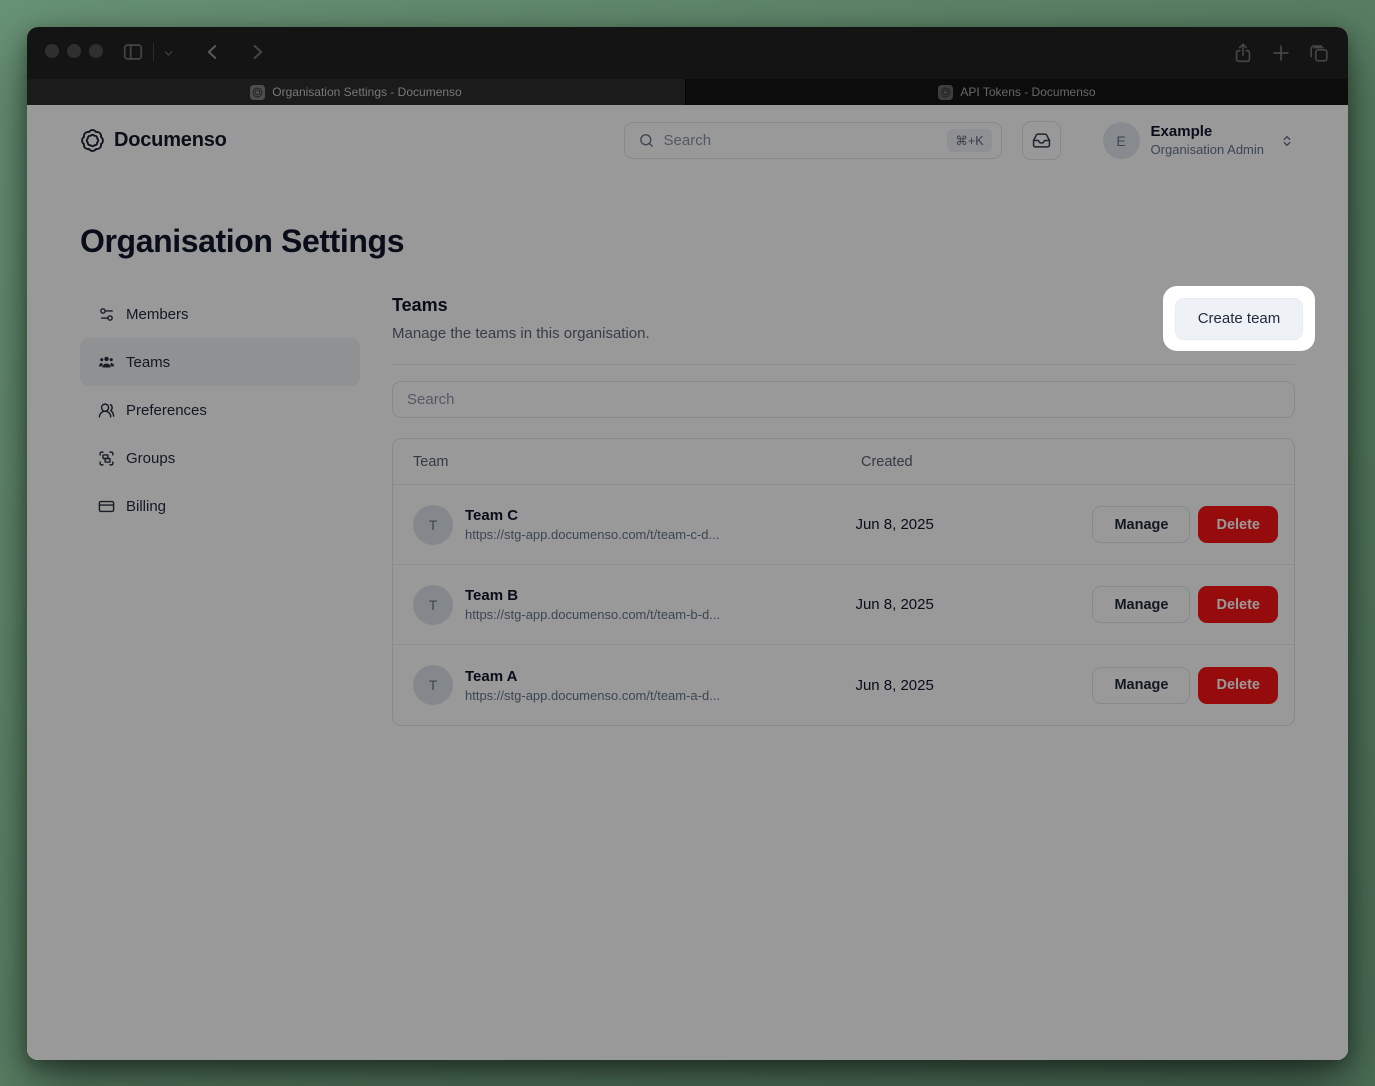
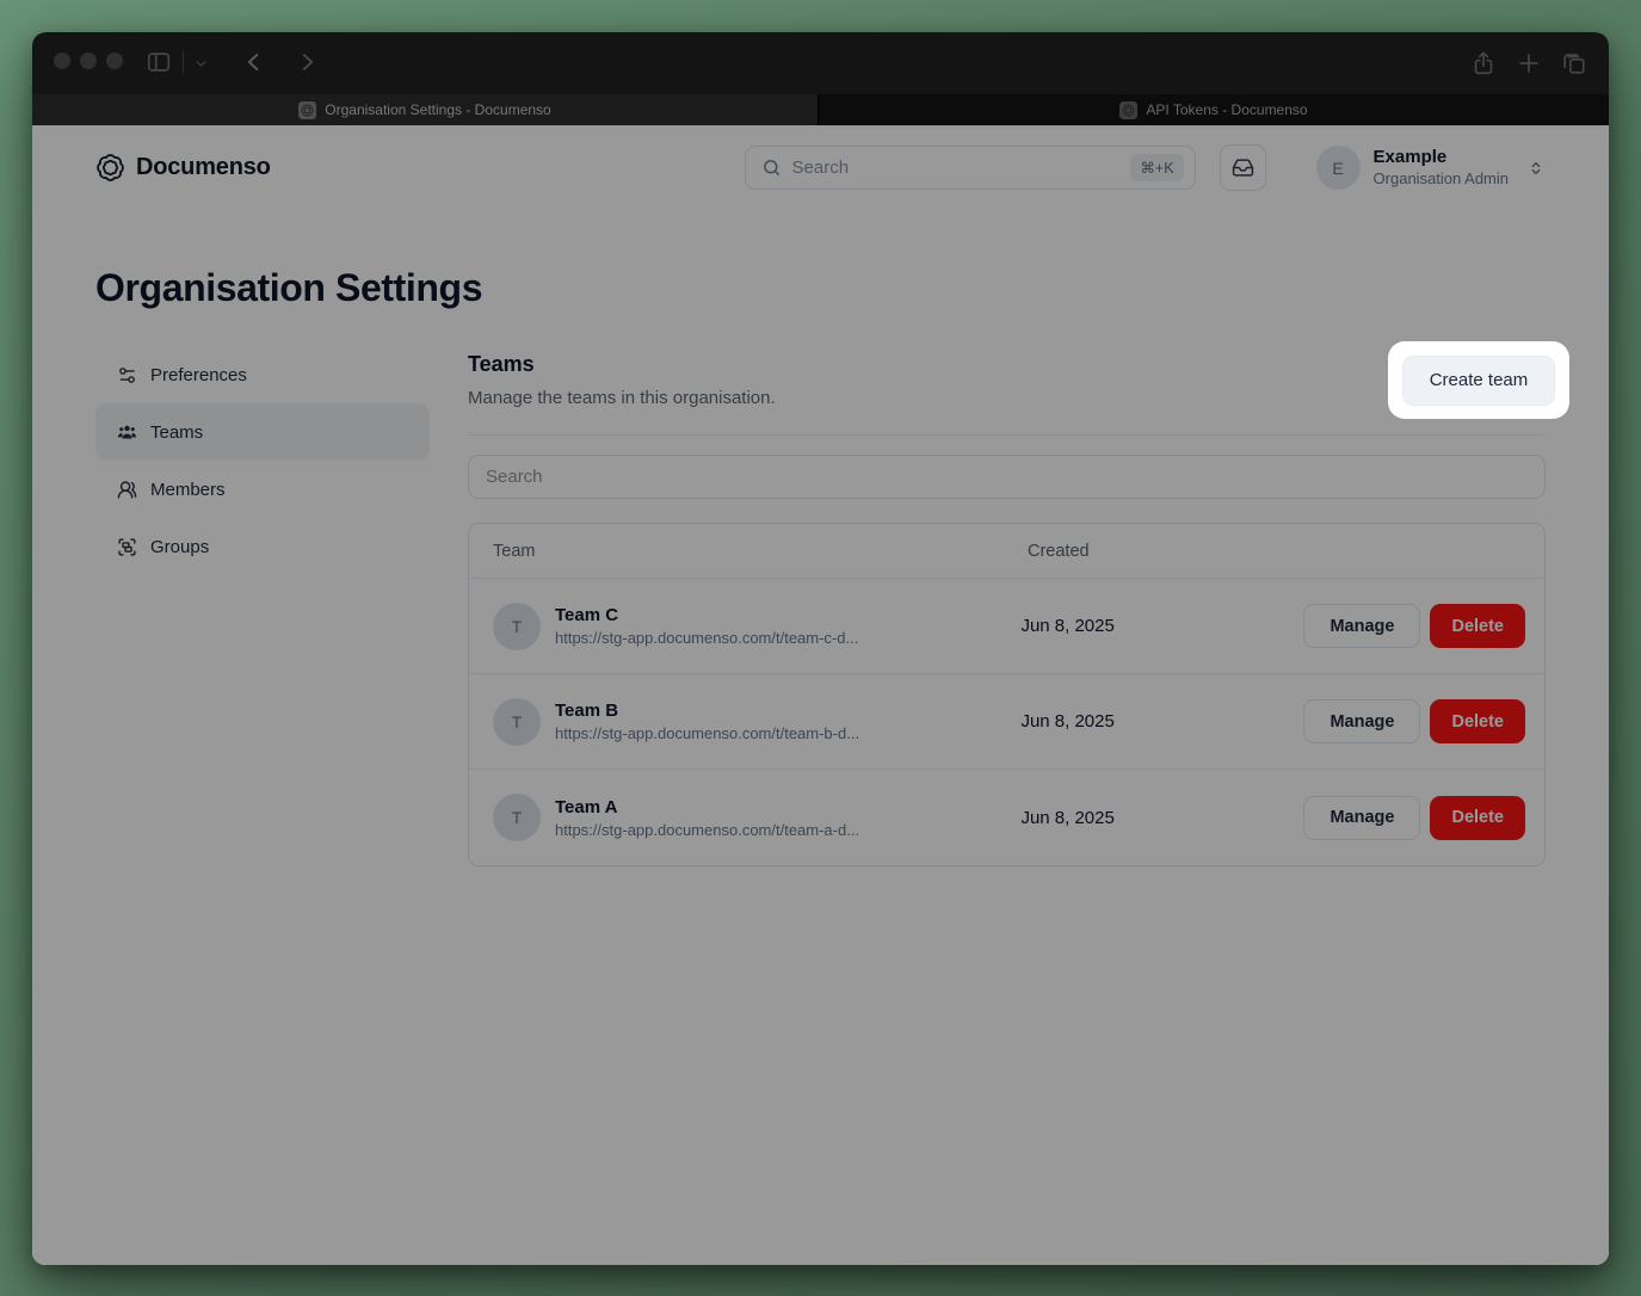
  Organisation Settings - Documenso
  API Tokens - Documenso
  Documenso
  Search
  ⌘+K
  E
  Example
  Organisation Admin
  Organisation Settings
- Members
+ Preferences
  Teams
- Preferences
+ Members
  Groups
- Billing
  Teams
  Manage the teams in this organisation.
  Search
  Team
  Created
  T
  Team C
  https://stg-app.documenso.com/t/team-c-d...
  Jun 8, 2025
  Manage
  Delete
  T
  Team B
  https://stg-app.documenso.com/t/team-b-d...
  Jun 8, 2025
  Manage
  Delete
  T
  Team A
  https://stg-app.documenso.com/t/team-a-d...
  Jun 8, 2025
  Manage
  Delete
  Create team
